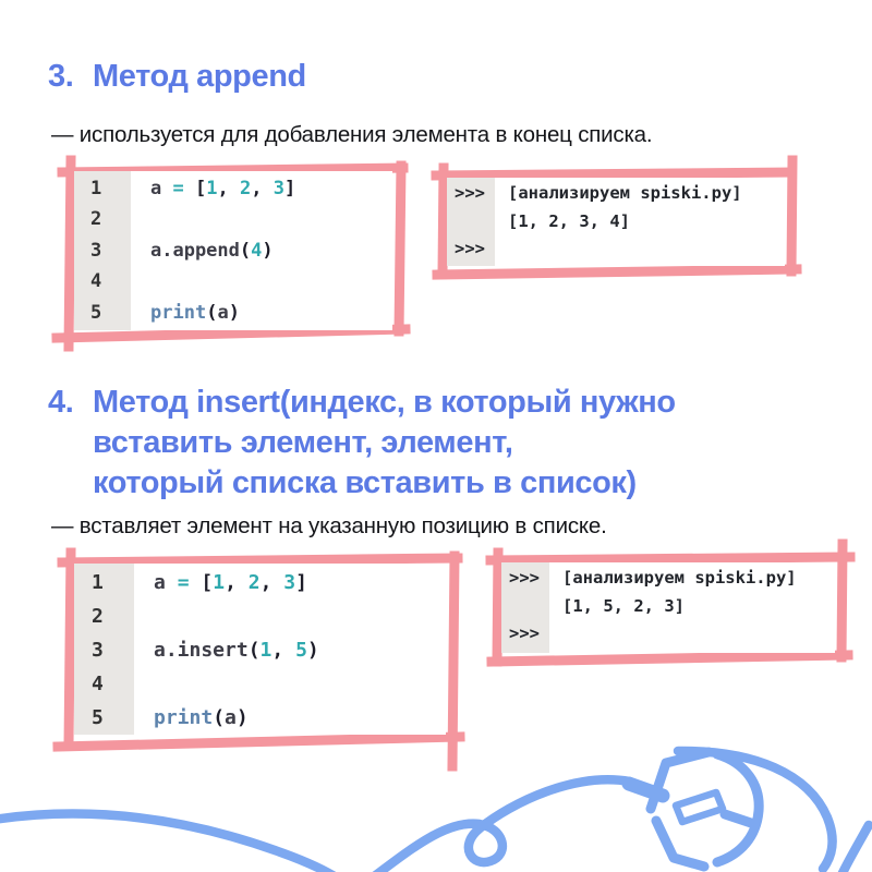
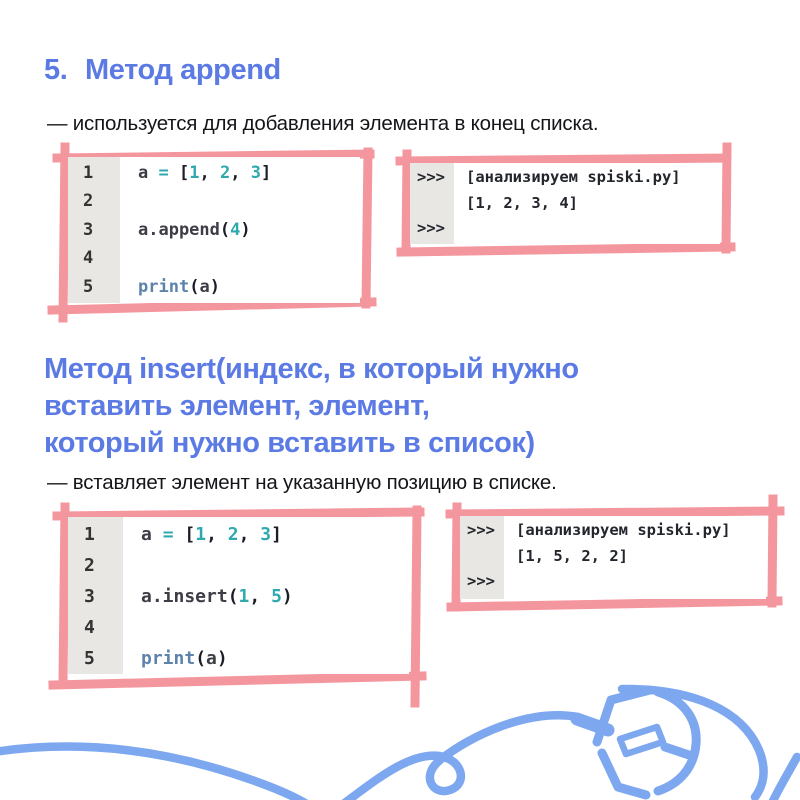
- 3.
+ 5.
  Метод append
  — используется для добавления элемента в конец списка.
  1
  a = [1, 2, 3]
  2
  3
  a.append(4)
  4
  5
  print(a)
  >>>
  [анализируем spiski.py]
  [1, 2, 3, 4]
  >>>
- 4.
  Метод insert(индекс, в который нужно
  вставить элемент, элемент,
- который списка вставить в список)
+ который нужно вставить в список)
  — вставляет элемент на указанную позицию в списке.
  1
  a = [1, 2, 3]
  2
  3
  a.insert(1, 5)
  4
  5
  print(a)
  >>>
  [анализируем spiski.py]
- [1, 5, 2, 3]
+ [1, 5, 2, 2]
  >>>
